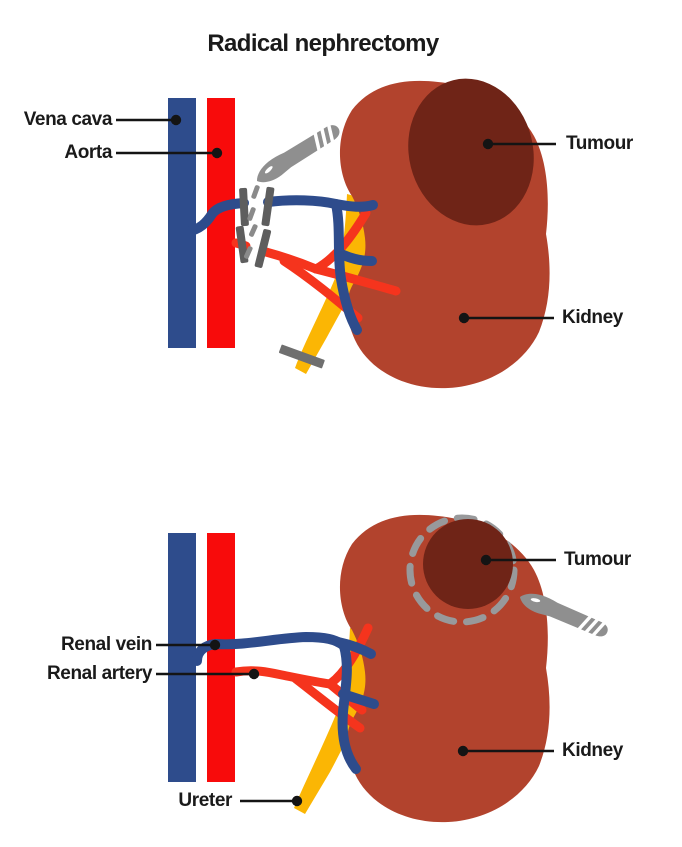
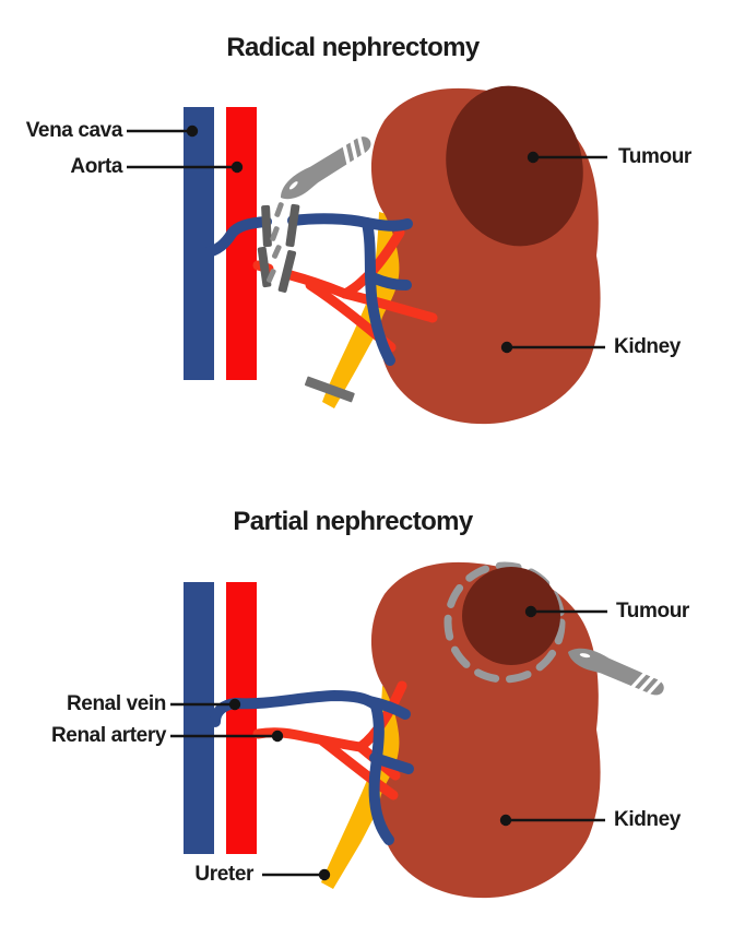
  Radical nephrectomy
+ Partial nephrectomy
  Vena cava
  Aorta
  Tumour
  Kidney
  Renal vein
  Renal artery
  Tumour
  Kidney
  Ureter
